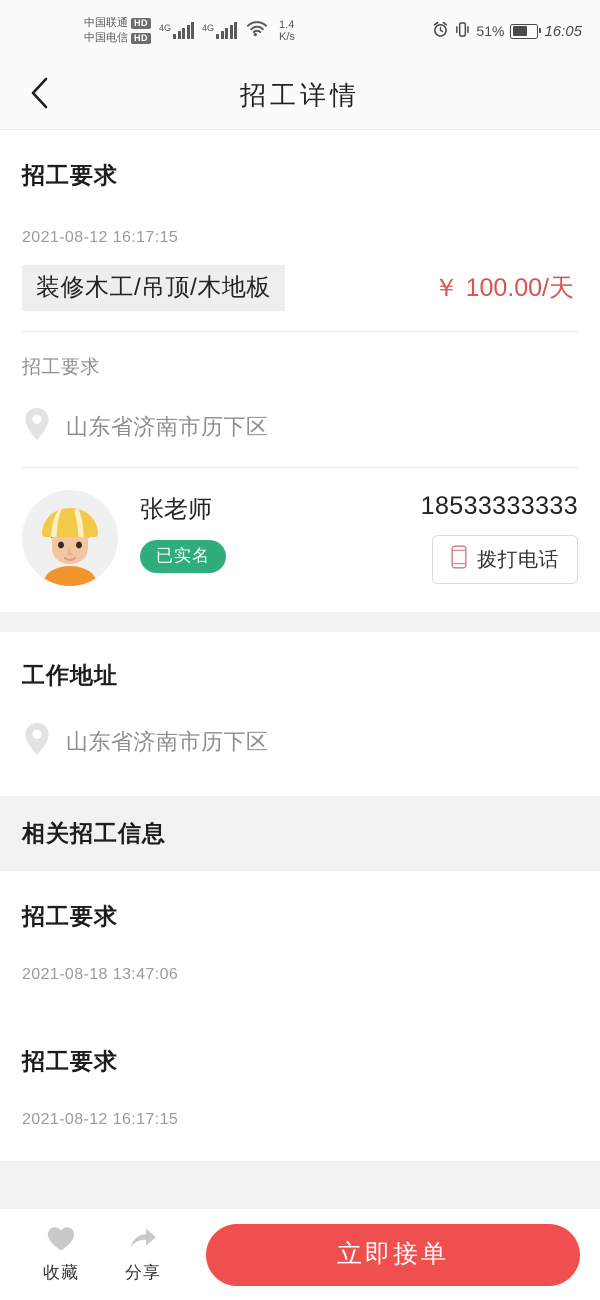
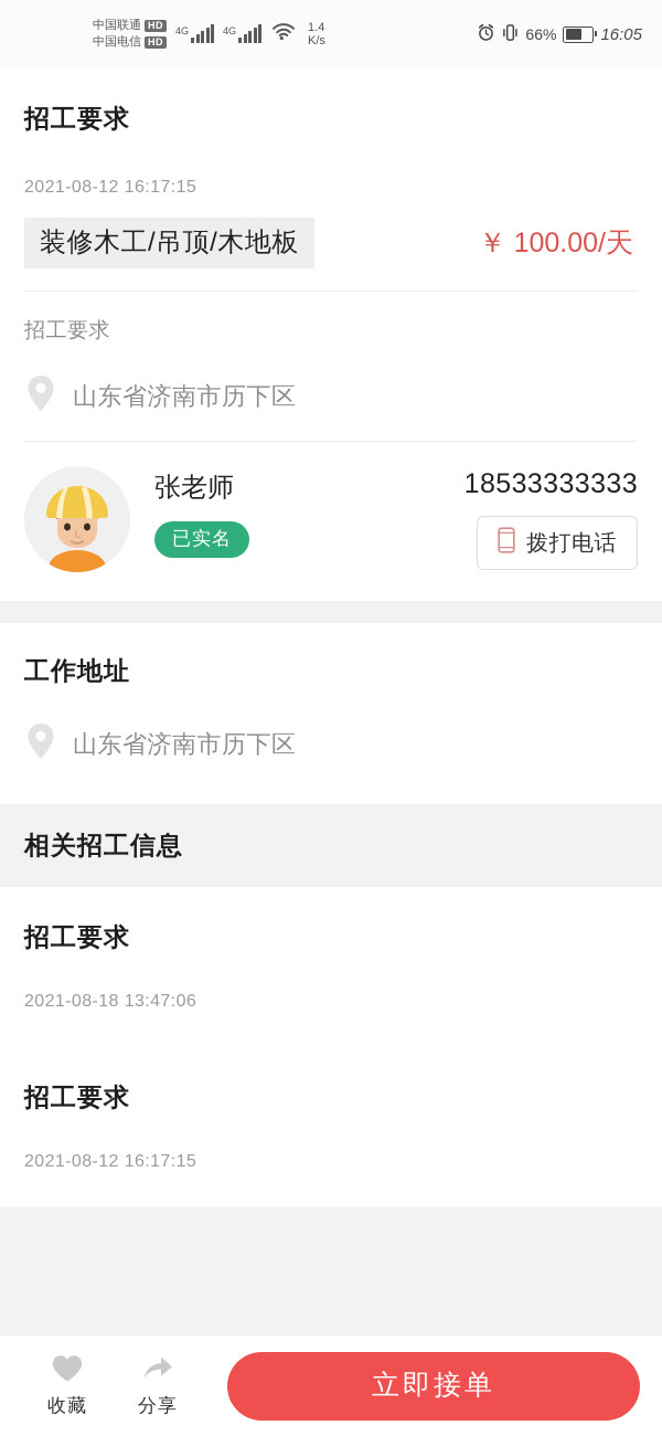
  中国联通
  HD
  中国电信
  HD
  4G
  4G
  1.4
  K/s
- 51%
+ 66%
  16:05
- 招工详情
  招工要求
  2021-08-12 16:17:15
  装修木工/吊顶/木地板
  ￥ 100.00/天
  招工要求
  山东省济南市历下区
  张老师
  已实名
  18533333333
  拨打电话
  工作地址
  山东省济南市历下区
  相关招工信息
  招工要求
  2021-08-18 13:47:06
  招工要求
  2021-08-12 16:17:15
  收藏
  分享
  立即接单
